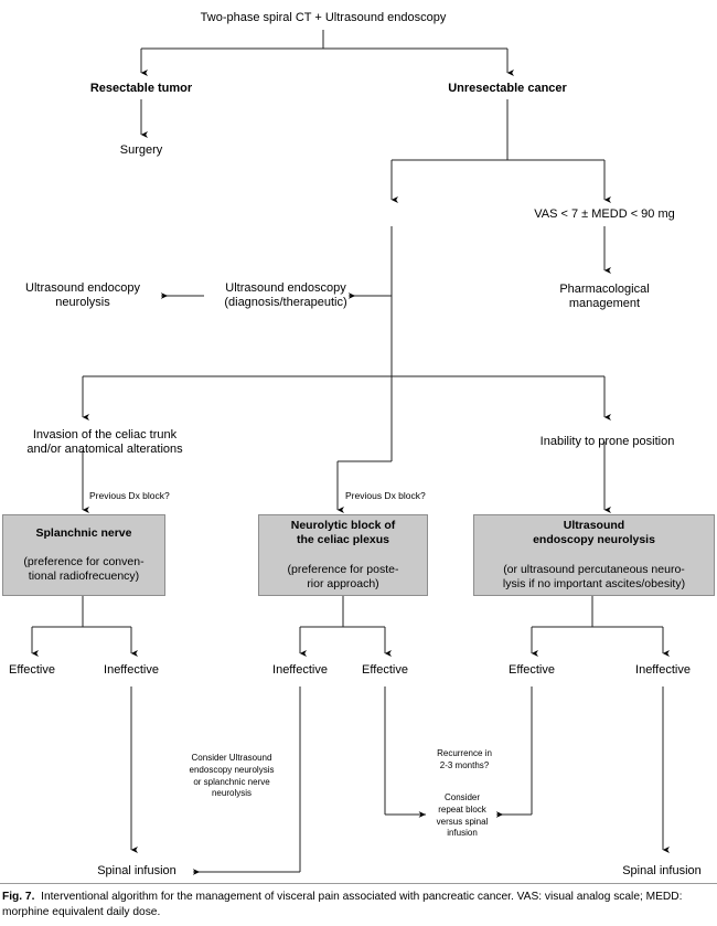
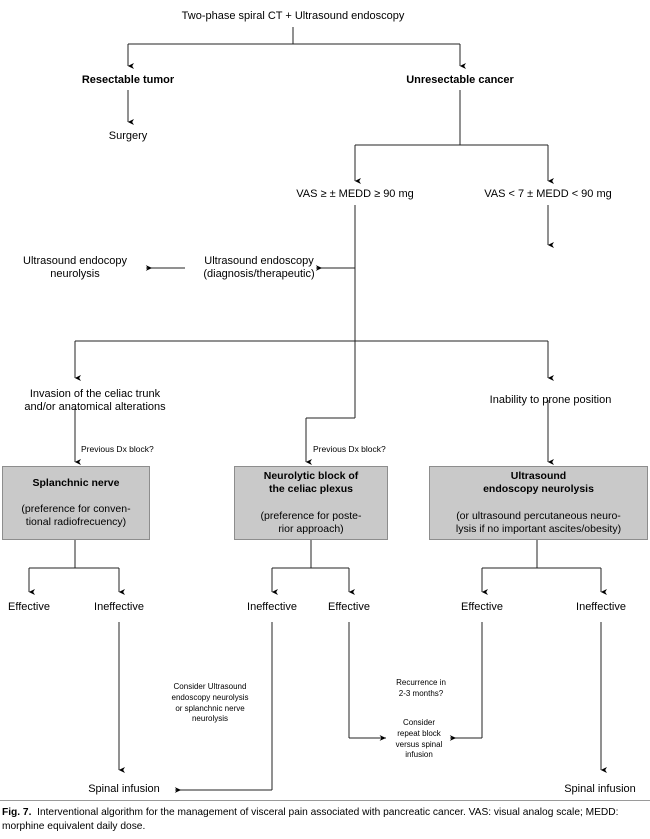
  Two-phase spiral CT + Ultrasound endoscopy
  Resectable tumor
  Unresectable cancer
  Surgery
+ VAS ≥ ± MEDD ≥ 90 mg
  VAS < 7 ± MEDD < 90 mg
  Ultrasound endoscopy
  (diagnosis/therapeutic)
  Ultrasound endocopy
  neurolysis
- Pharmacological
- management
  Invasion of the celiac trunk
  and/or anatomical alterations
  Inability to prone position
  Previous Dx block?
  Previous Dx block?
  Splanchnic nerve
  (preference for conven-
  tional radiofrecuency)
  Neurolytic block of
  the celiac plexus
  (preference for poste-
  rior approach)
  Ultrasound
  endoscopy neurolysis
  (or ultrasound percutaneous neuro-
  lysis if no important ascites/obesity)
  Effective
  Ineffective
  Ineffective
  Effective
  Effective
  Ineffective
  Consider Ultrasound
  endoscopy neurolysis
  or splanchnic nerve
  neurolysis
  Recurrence in
  2-3 months?
  Consider
  repeat block
  versus spinal
  infusion
  Spinal infusion
  Spinal infusion
  Fig. 7. Interventional algorithm for the management of visceral pain associated with pancreatic cancer. VAS: visual analog scale; MEDD: morphine equivalent daily dose.
